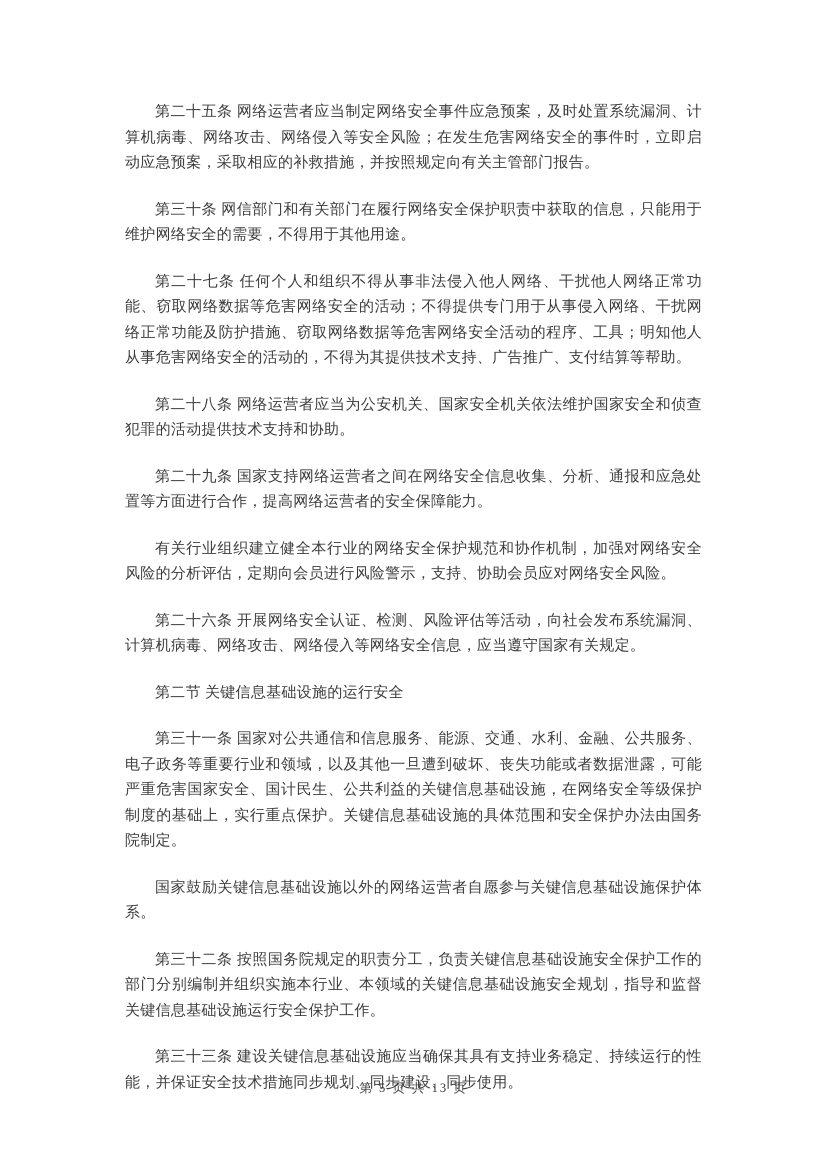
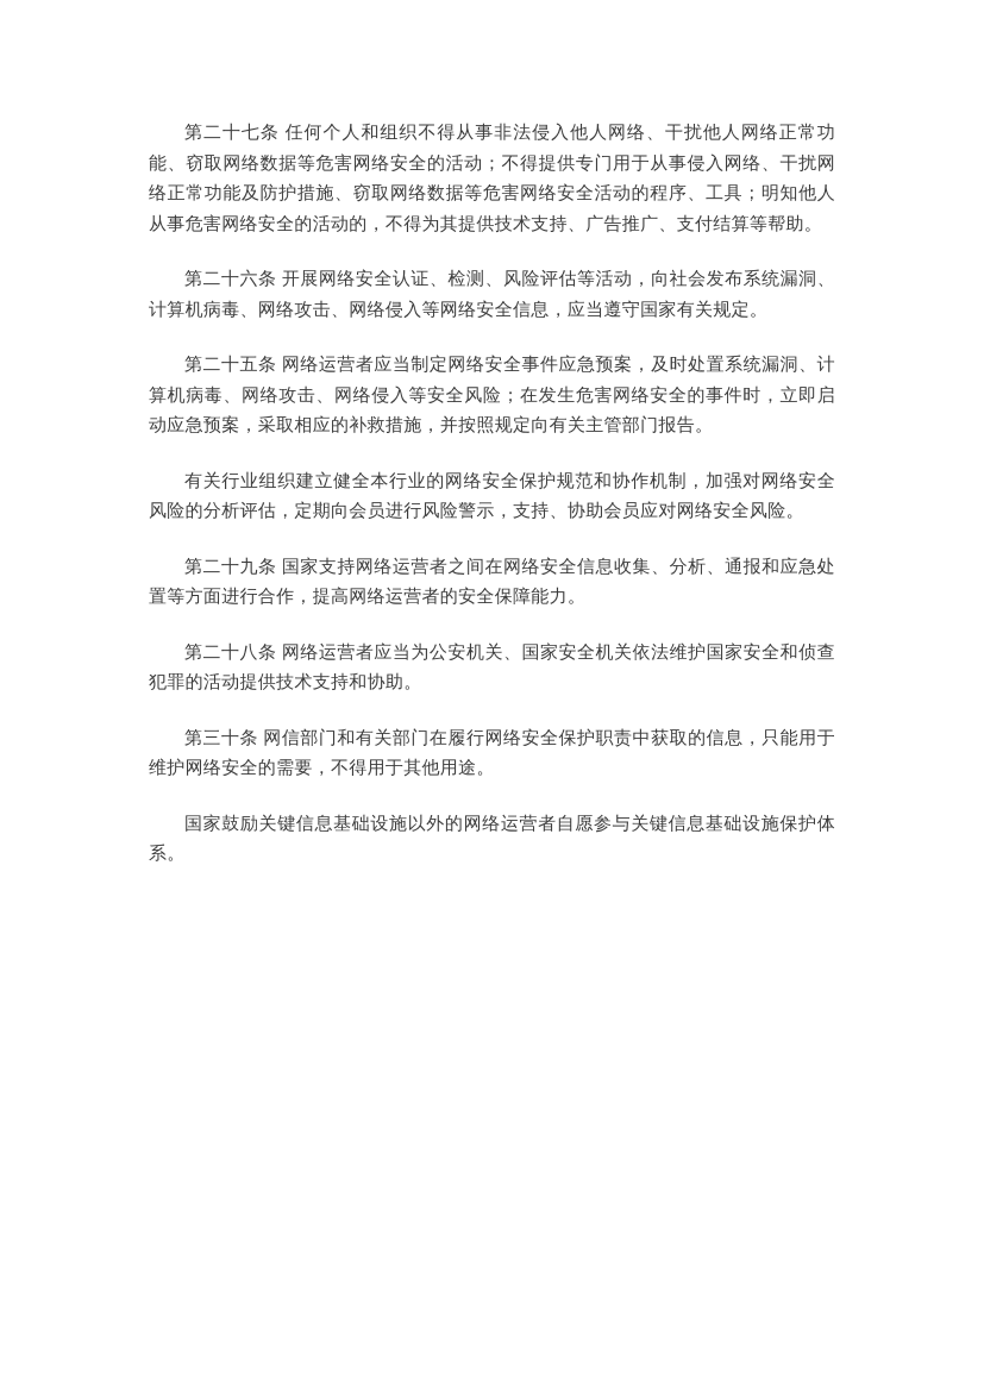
- 第二十五条 网络运营者应当制定网络安全事件应急预案，及时处置系统漏洞、计算机病毒、网络攻击、网络侵入等安全风险；在发生危害网络安全的事件时，立即启动应急预案，采取相应的补救措施，并按照规定向有关主管部门报告。
+ 第二十七条 任何个人和组织不得从事非法侵入他人网络、干扰他人网络正常功能、窃取网络数据等危害网络安全的活动；不得提供专门用于从事侵入网络、干扰网络正常功能及防护措施、窃取网络数据等危害网络安全活动的程序、工具；明知他人从事危害网络安全的活动的，不得为其提供技术支持、广告推广、支付结算等帮助。
- 第三十条 网信部门和有关部门在履行网络安全保护职责中获取的信息，只能用于维护网络安全的需要，不得用于其他用途。
+ 第二十六条 开展网络安全认证、检测、风险评估等活动，向社会发布系统漏洞、计算机病毒、网络攻击、网络侵入等网络安全信息，应当遵守国家有关规定。
- 第二十七条 任何个人和组织不得从事非法侵入他人网络、干扰他人网络正常功能、窃取网络数据等危害网络安全的活动；不得提供专门用于从事侵入网络、干扰网络正常功能及防护措施、窃取网络数据等危害网络安全活动的程序、工具；明知他人从事危害网络安全的活动的，不得为其提供技术支持、广告推广、支付结算等帮助。
+ 第二十五条 网络运营者应当制定网络安全事件应急预案，及时处置系统漏洞、计算机病毒、网络攻击、网络侵入等安全风险；在发生危害网络安全的事件时，立即启动应急预案，采取相应的补救措施，并按照规定向有关主管部门报告。
- 第二十八条 网络运营者应当为公安机关、国家安全机关依法维护国家安全和侦查犯罪的活动提供技术支持和协助。
+ 有关行业组织建立健全本行业的网络安全保护规范和协作机制，加强对网络安全风险的分析评估，定期向会员进行风险警示，支持、协助会员应对网络安全风险。
  第二十九条 国家支持网络运营者之间在网络安全信息收集、分析、通报和应急处置等方面进行合作，提高网络运营者的安全保障能力。
- 有关行业组织建立健全本行业的网络安全保护规范和协作机制，加强对网络安全风险的分析评估，定期向会员进行风险警示，支持、协助会员应对网络安全风险。
+ 第二十八条 网络运营者应当为公安机关、国家安全机关依法维护国家安全和侦查犯罪的活动提供技术支持和协助。
- 第二十六条 开展网络安全认证、检测、风险评估等活动，向社会发布系统漏洞、计算机病毒、网络攻击、网络侵入等网络安全信息，应当遵守国家有关规定。
+ 第三十条 网信部门和有关部门在履行网络安全保护职责中获取的信息，只能用于维护网络安全的需要，不得用于其他用途。
- 第二节 关键信息基础设施的运行安全
- 第三十一条 国家对公共通信和信息服务、能源、交通、水利、金融、公共服务、电子政务等重要行业和领域，以及其他一旦遭到破坏、丧失功能或者数据泄露，可能严重危害国家安全、国计民生、公共利益的关键信息基础设施，在网络安全等级保护制度的基础上，实行重点保护。关键信息基础设施的具体范围和安全保护办法由国务院制定。
  国家鼓励关键信息基础设施以外的网络运营者自愿参与关键信息基础设施保护体系。
- 第三十二条 按照国务院规定的职责分工，负责关键信息基础设施安全保护工作的部门分别编制并组织实施本行业、本领域的关键信息基础设施安全规划，指导和监督关键信息基础设施运行安全保护工作。
- 第三十三条 建设关键信息基础设施应当确保其具有支持业务稳定、持续运行的性能，并保证安全技术措施同步规划、同步建设、同步使用。
- 第 5 页 共 13 页
